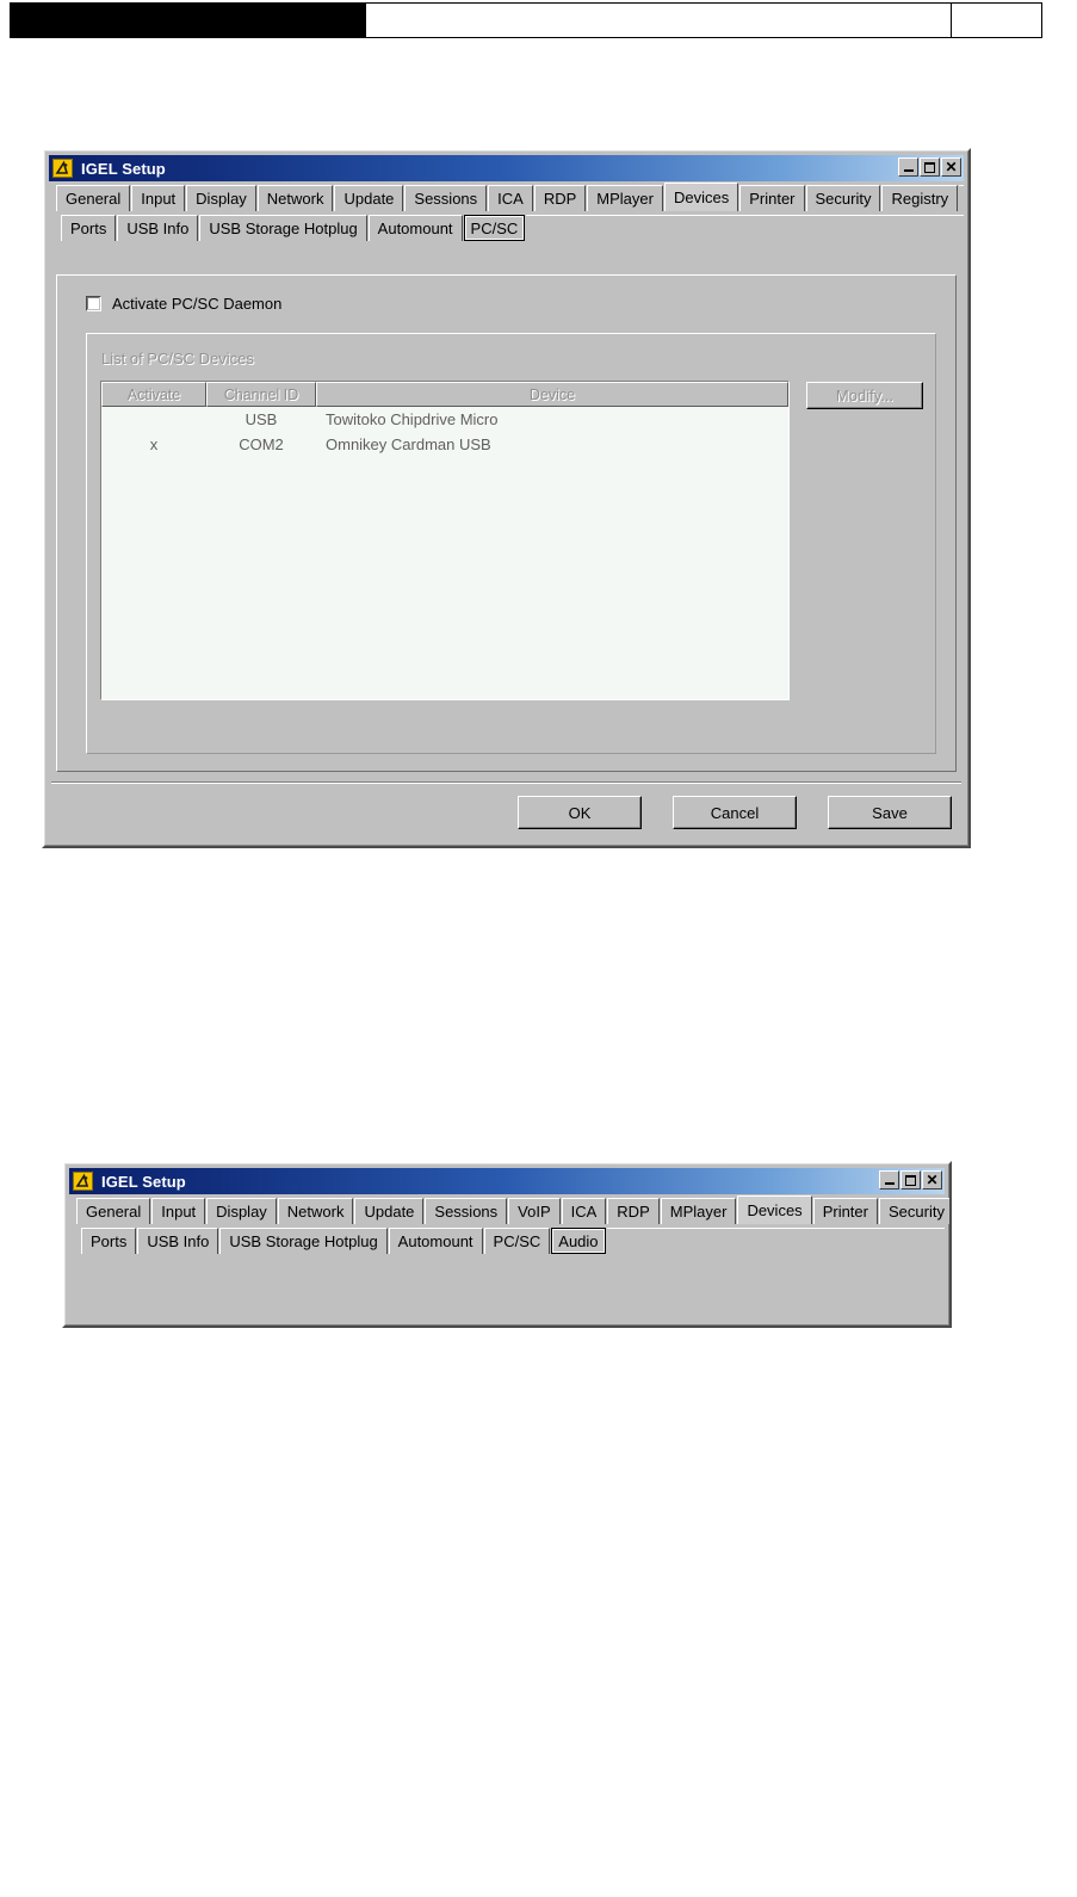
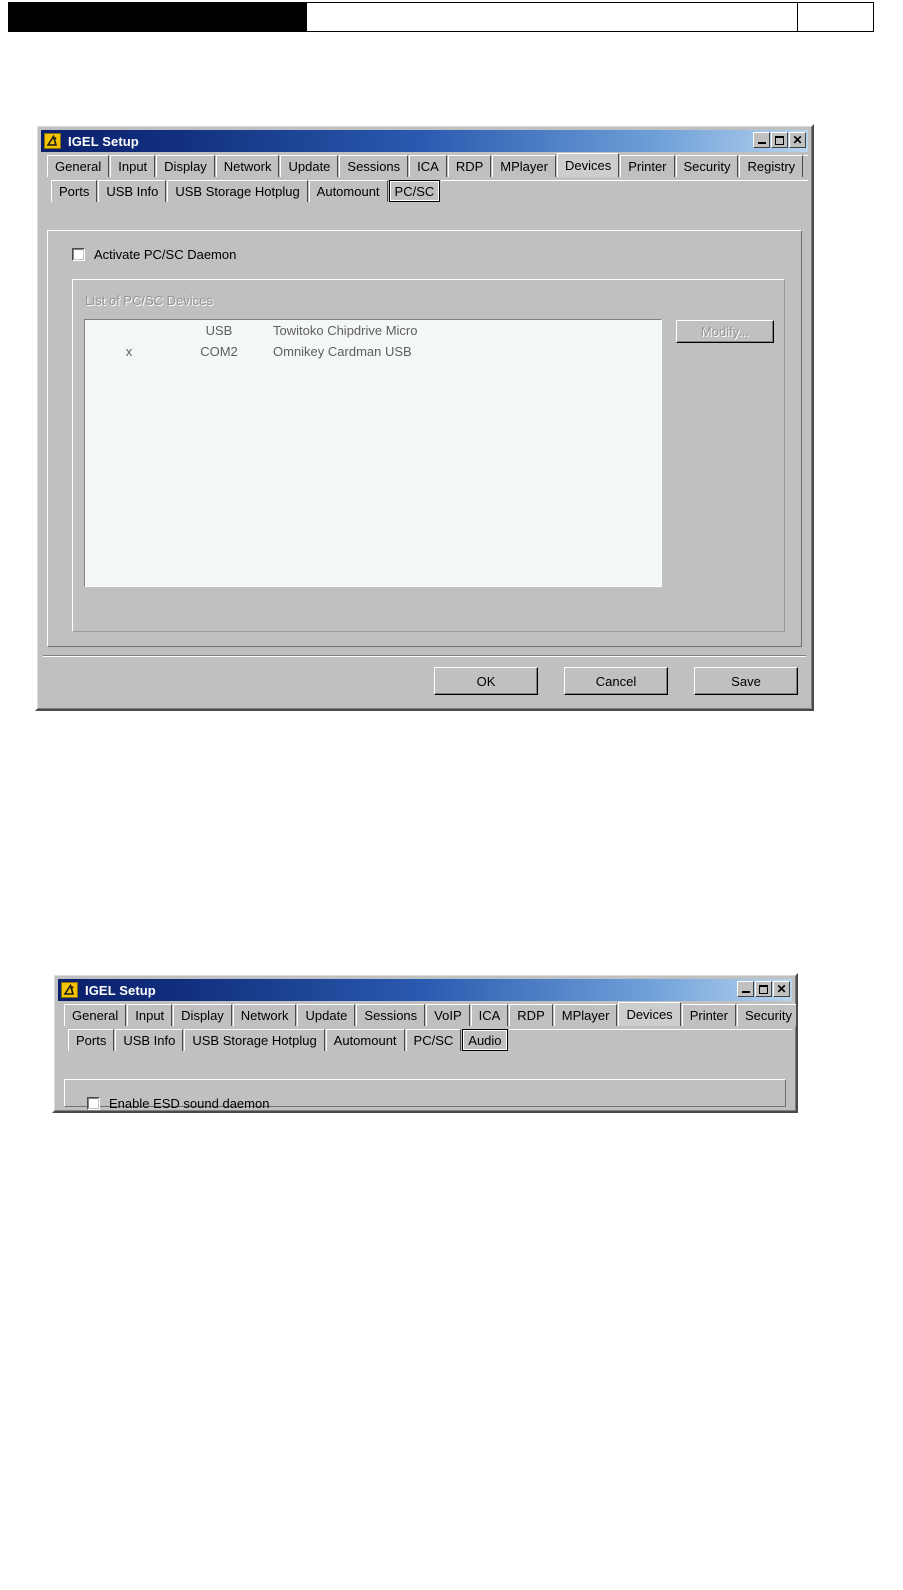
  IGEL Setup
  ✕
  General
  Input
  Display
  Network
  Update
  Sessions
  ICA
  RDP
  MPlayer
  Devices
  Printer
  Security
  Registry
  Ports
  USB Info
  USB Storage Hotplug
  Automount
  PC/SC
  Activate PC/SC Daemon
  List of PC/SC Devices
- Activate
- Channel ID
- Device
  USB
  Towitoko Chipdrive Micro
  x
  COM2
  Omnikey Cardman USB
  Modify...
  OK
  Cancel
  Save
  IGEL Setup
  ✕
  General
  Input
  Display
  Network
  Update
  Sessions
  VoIP
  ICA
  RDP
  MPlayer
  Devices
  Printer
  Security
  Ports
  USB Info
  USB Storage Hotplug
  Automount
  PC/SC
  Audio
+ Enable ESD sound daemon
